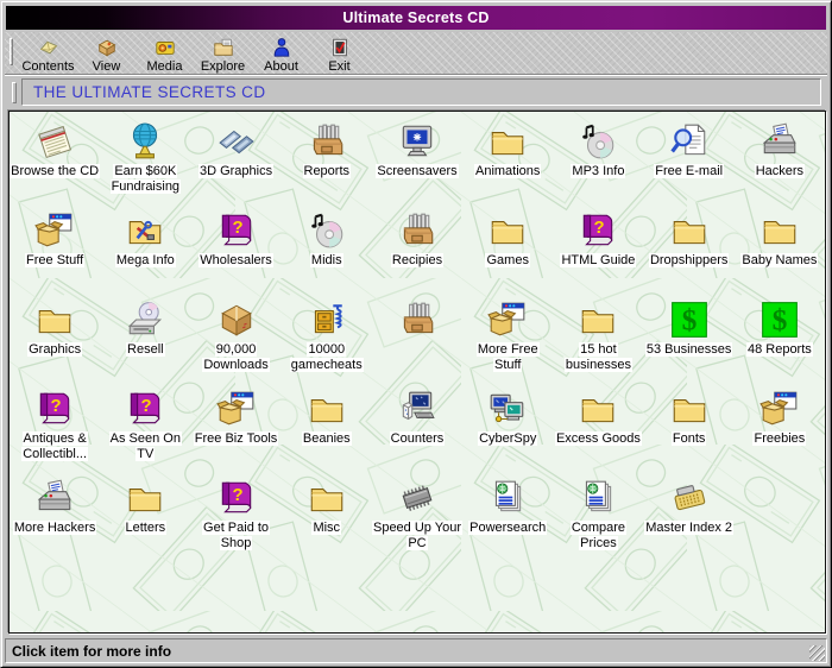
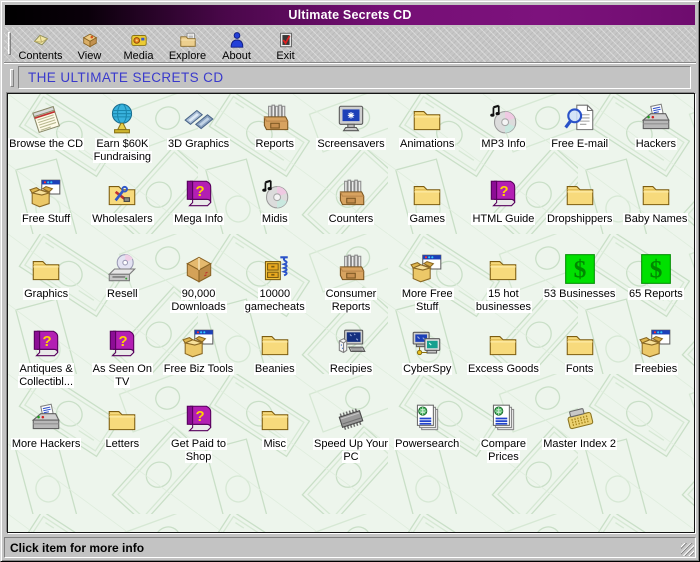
  Ultimate Secrets CD
  Contents
  View
  Media
  Explore
  About
  Exit
  THE ULTIMATE SECRETS CD
  Browse the CD
  Earn $60K Fundraising
  3D Graphics
  Reports
  Screensavers
  Animations
  MP3 Info
  Free E-mail
  Hackers
  Free Stuff
- Mega Info
+ Wholesalers
  ?
- Wholesalers
+ Mega Info
  Midis
- Recipies
+ Counters
  Games
  ?
  HTML Guide
  Dropshippers
  Baby Names
  Graphics
  Resell
  90,000 Downloads
  10000 gamecheats
+ Consumer Reports
  More Free Stuff
  15 hot businesses
  $
  53 Businesses
  $
- 48 Reports
+ 65 Reports
  ?
  Antiques & Collectibl...
  ?
  As Seen On TV
  Free Biz Tools
  Beanies
- Counters
+ Recipies
  CyberSpy
  Excess Goods
  Fonts
  Freebies
  More Hackers
  Letters
  ?
  Get Paid to Shop
  Misc
  Speed Up Your PC
  Powersearch
  Compare Prices
  Master Index 2
  Click item for more info
